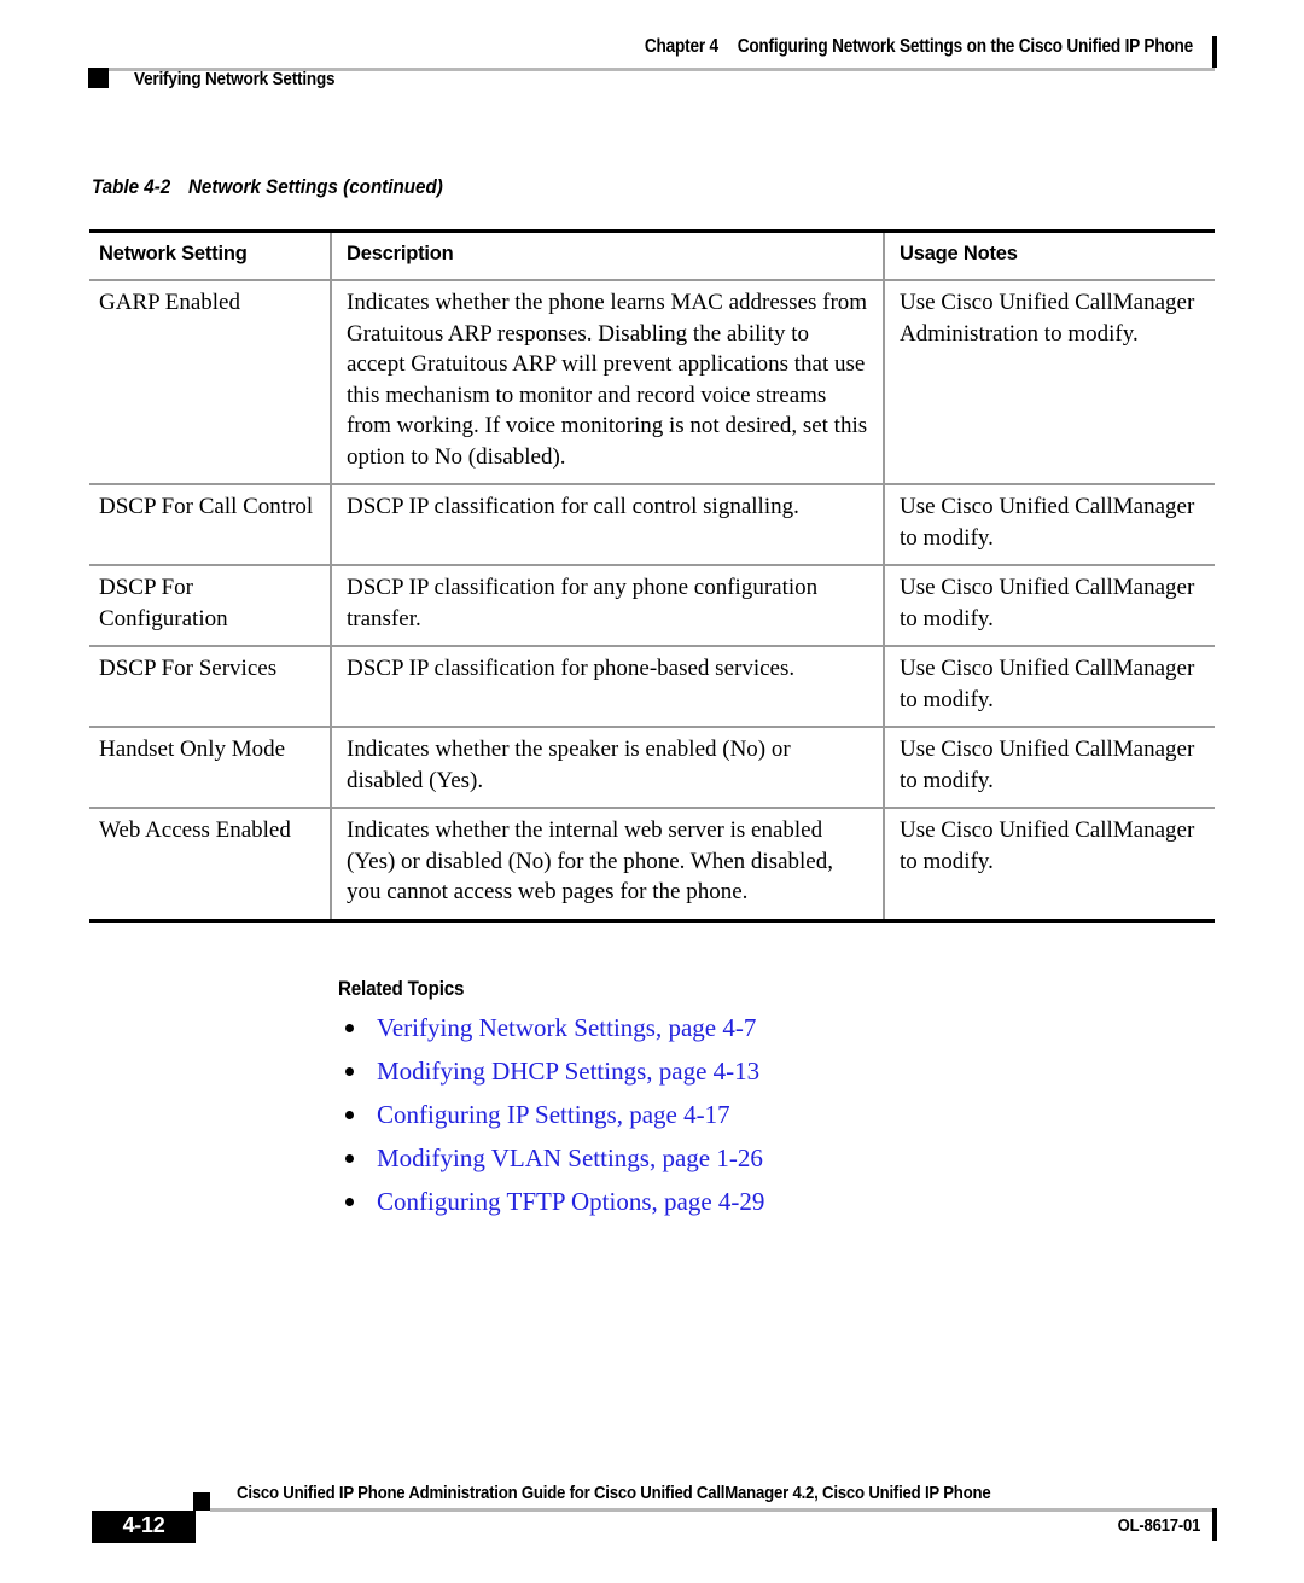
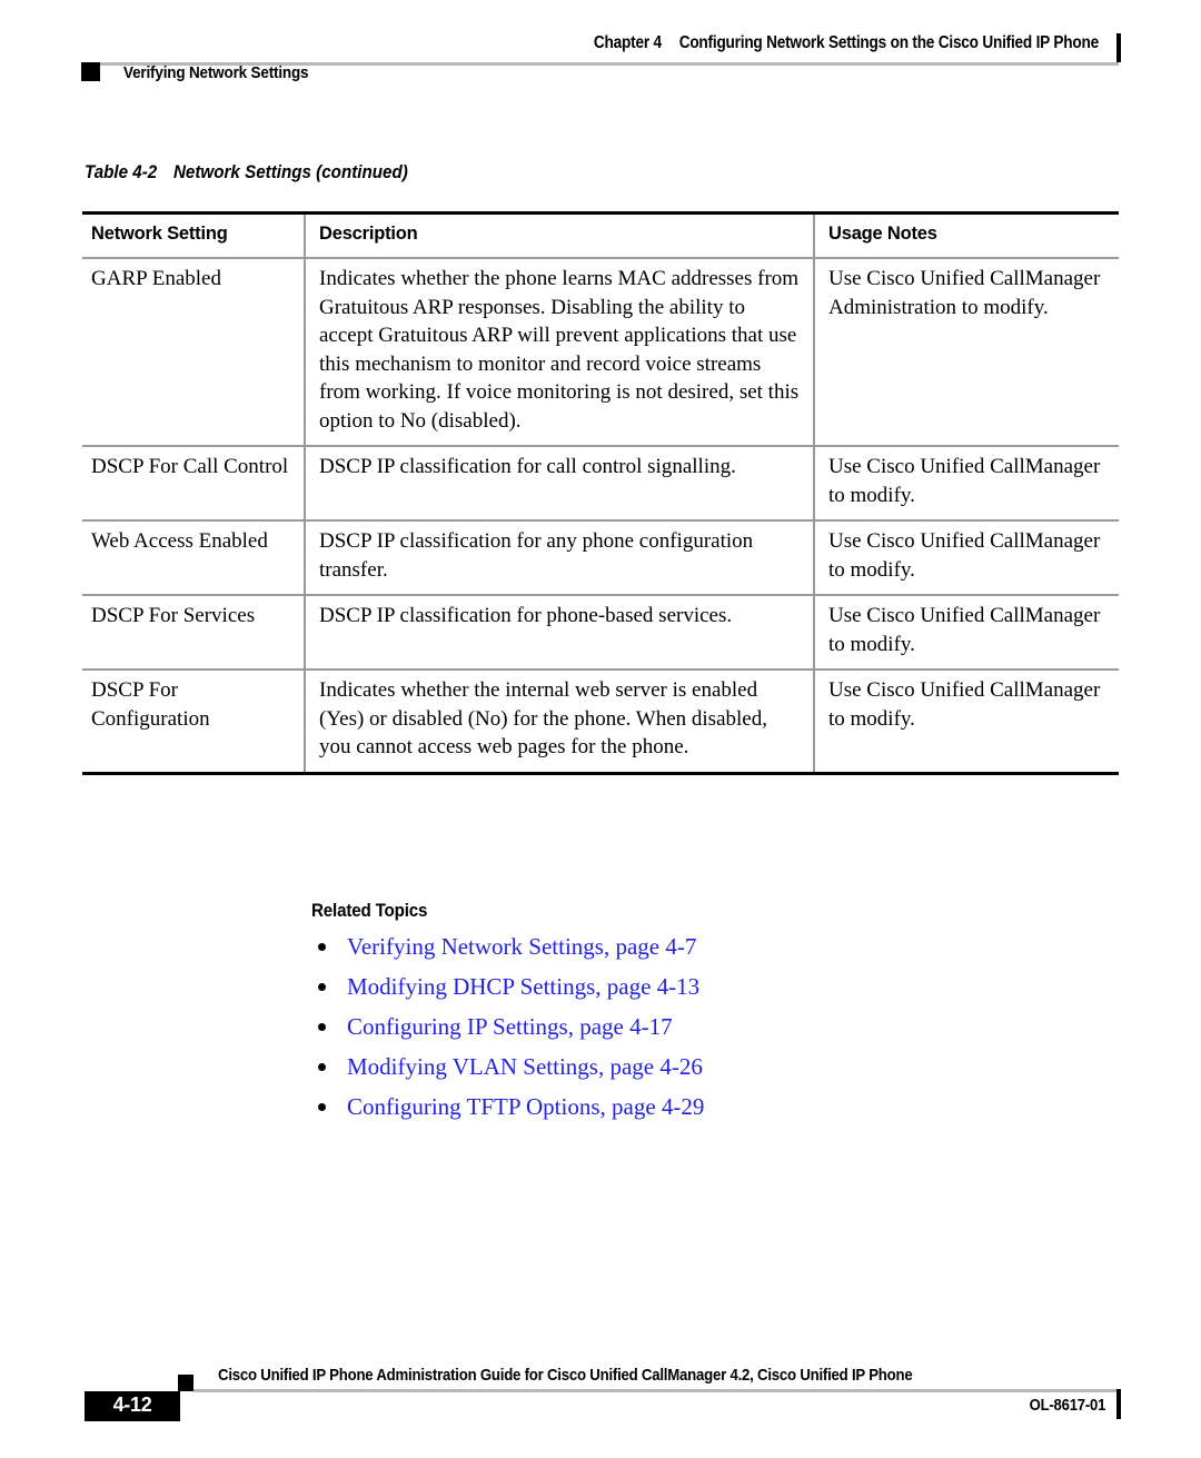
  Chapter 4 Configuring Network Settings on the Cisco Unified IP Phone
  Verifying Network Settings
  Table 4-2 Network Settings (continued)
  Network Setting	Description	Usage Notes
  GARP Enabled	Indicates whether the phone learns MAC addresses from Gratuitous ARP responses. Disabling the ability to accept Gratuitous ARP will prevent applications that use this mechanism to monitor and record voice streams from working. If voice monitoring is not desired, set this option to No (disabled).	Use Cisco Unified CallManager Administration to modify.
  DSCP For Call Control	DSCP IP classification for call control signalling.	Use Cisco Unified CallManager to modify.
- DSCP For Configuration	DSCP IP classification for any phone configuration transfer.	Use Cisco Unified CallManager to modify.
+ Web Access Enabled	DSCP IP classification for any phone configuration transfer.	Use Cisco Unified CallManager to modify.
  DSCP For Services	DSCP IP classification for phone-based services.	Use Cisco Unified CallManager to modify.
- Handset Only Mode	Indicates whether the speaker is enabled (No) or disabled (Yes).	Use Cisco Unified CallManager to modify.
- Web Access Enabled	Indicates whether the internal web server is enabled (Yes) or disabled (No) for the phone. When disabled, you cannot access web pages for the phone.	Use Cisco Unified CallManager to modify.
+ DSCP For Configuration	Indicates whether the internal web server is enabled (Yes) or disabled (No) for the phone. When disabled, you cannot access web pages for the phone.	Use Cisco Unified CallManager to modify.
  Related Topics
  Verifying Network Settings, page 4-7
  Modifying DHCP Settings, page 4-13
  Configuring IP Settings, page 4-17
- Modifying VLAN Settings, page 1-26
+ Modifying VLAN Settings, page 4-26
  Configuring TFTP Options, page 4-29
  Cisco Unified IP Phone Administration Guide for Cisco Unified CallManager 4.2, Cisco Unified IP Phone
  4-12
  OL-8617-01
